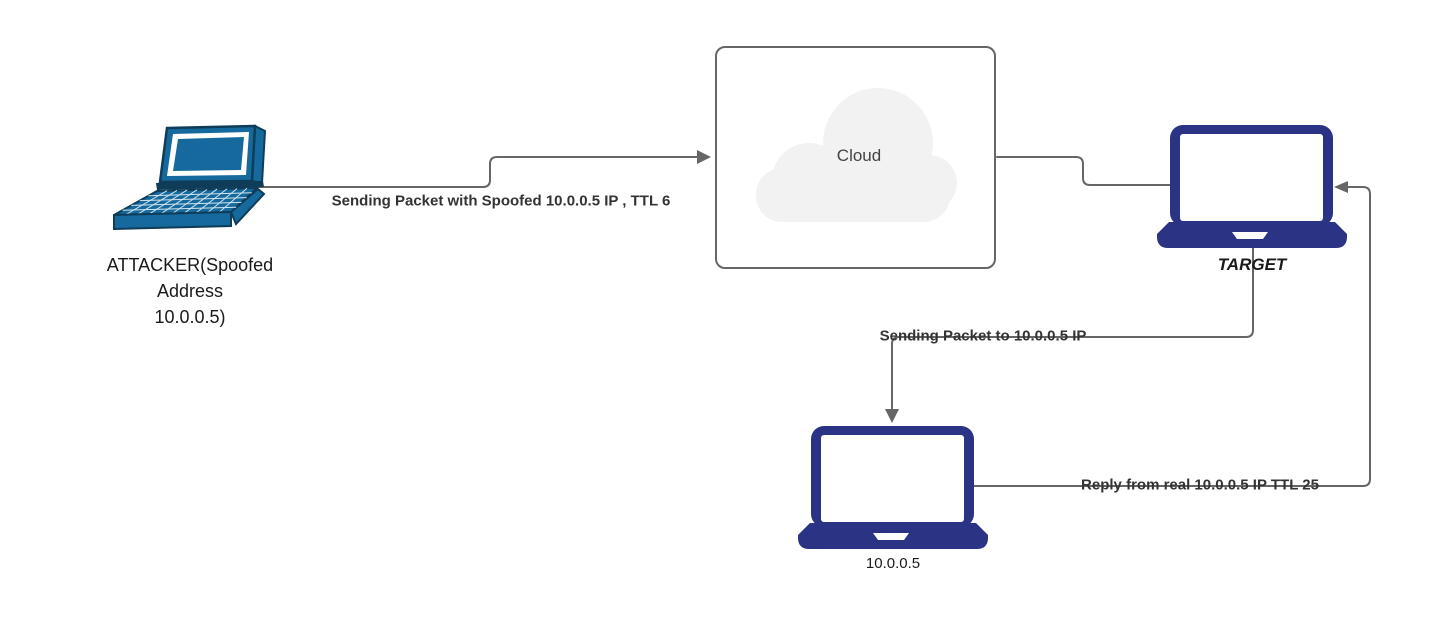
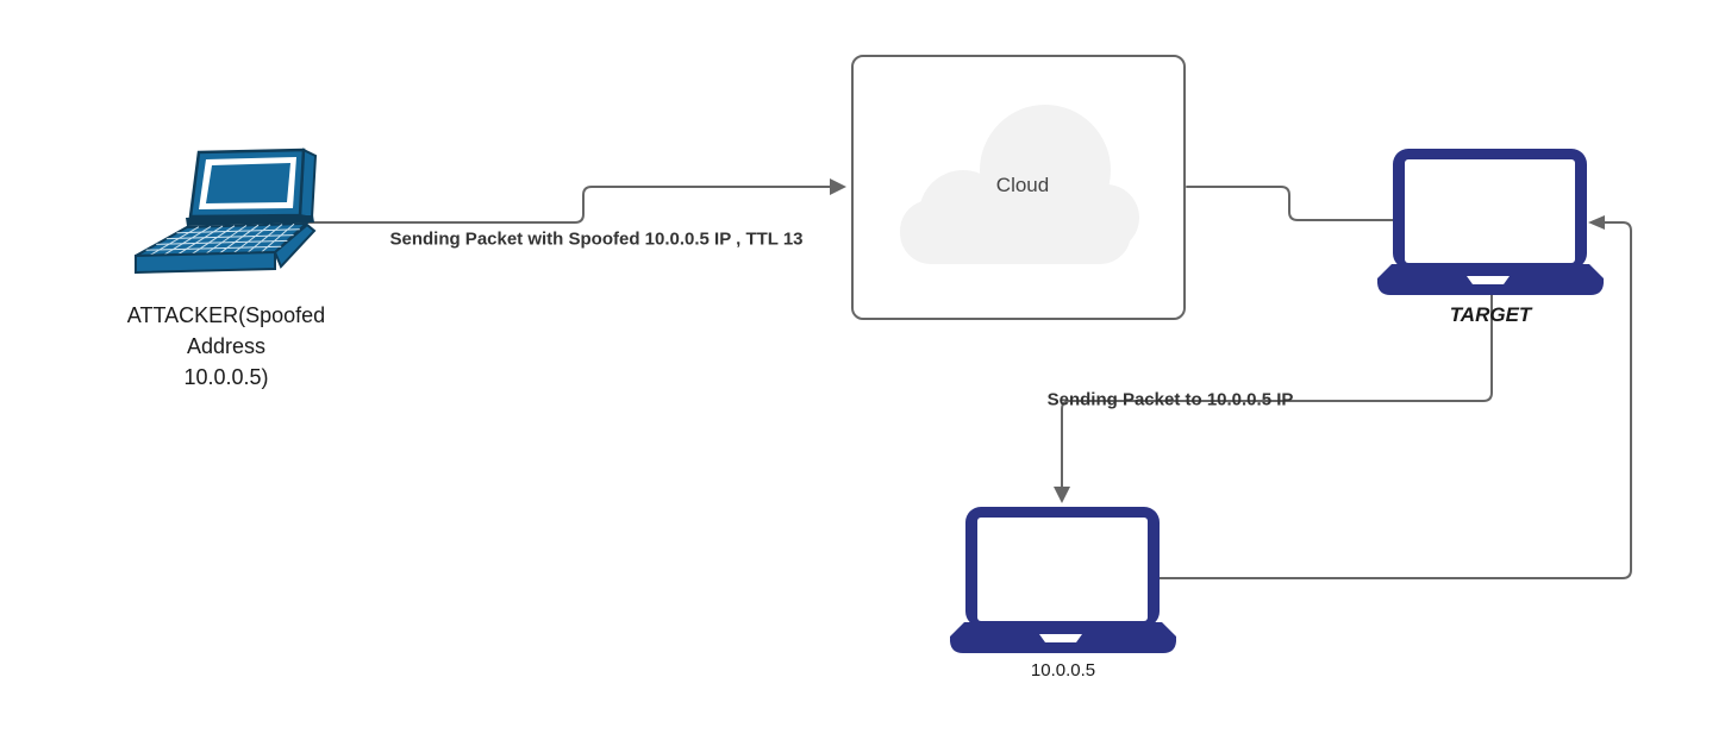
  Cloud
  ATTACKER(Spoofed
  Address
  10.0.0.5)
  TARGET
  10.0.0.5
- Sending Packet with Spoofed 10.0.0.5 IP , TTL 6
+ Sending Packet with Spoofed 10.0.0.5 IP , TTL 13
  Sending Packet to 10.0.0.5 IP
- Reply from real 10.0.0.5 IP TTL 25
